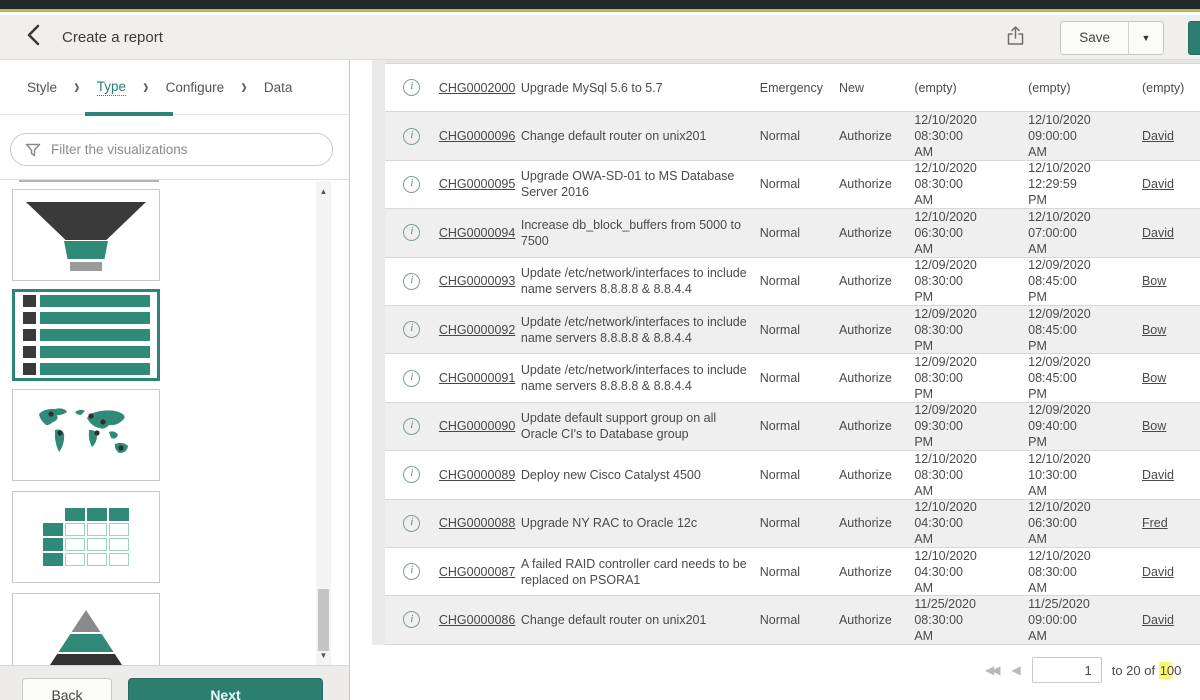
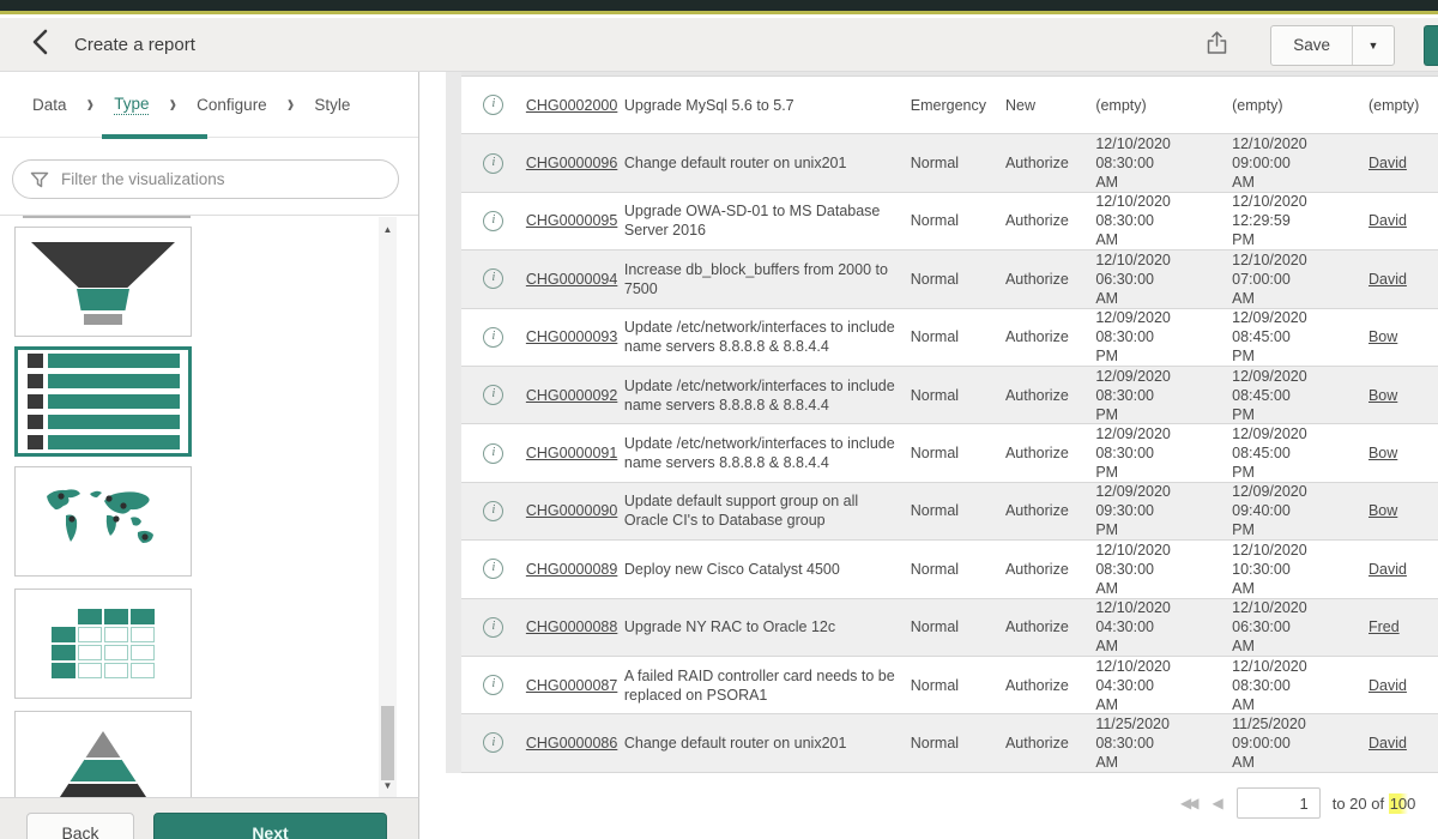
  Create a report
  Save
  ▼
- Style
+ Data
  ›
  Type
  ›
  Configure
  ›
- Data
+ Style
  Filter the visualizations
  ▲
  ▼
  Back
  Next
  i
  CHG0002000
  Upgrade MySql 5.6 to 5.7
  Emergency
  New
  (empty)
  (empty)
  (empty)
  i
  CHG0000096
  Change default router on unix201
  Normal
  Authorize
  12/10/2020 08:30:00
  AM
  12/10/2020 09:00:00
  AM
  David
  i
  CHG0000095
  Upgrade OWA-SD-01 to MS Database Server 2016
  Normal
  Authorize
  12/10/2020 08:30:00
  AM
  12/10/2020 12:29:59
  PM
  David
  i
  CHG0000094
- Increase db_block_buffers from 5000 to 7500
+ Increase db_block_buffers from 2000 to 7500
  Normal
  Authorize
  12/10/2020 06:30:00
  AM
  12/10/2020 07:00:00
  AM
  David
  i
  CHG0000093
  Update /etc/network/interfaces to include name servers 8.8.8.8 & 8.8.4.4
  Normal
  Authorize
  12/09/2020 08:30:00
  PM
  12/09/2020 08:45:00
  PM
  Bow
  i
  CHG0000092
  Update /etc/network/interfaces to include name servers 8.8.8.8 & 8.8.4.4
  Normal
  Authorize
  12/09/2020 08:30:00
  PM
  12/09/2020 08:45:00
  PM
  Bow
  i
  CHG0000091
  Update /etc/network/interfaces to include name servers 8.8.8.8 & 8.8.4.4
  Normal
  Authorize
  12/09/2020 08:30:00
  PM
  12/09/2020 08:45:00
  PM
  Bow
  i
  CHG0000090
  Update default support group on all Oracle CI's to Database group
  Normal
  Authorize
  12/09/2020 09:30:00
  PM
  12/09/2020 09:40:00
  PM
  Bow
  i
  CHG0000089
  Deploy new Cisco Catalyst 4500
  Normal
  Authorize
  12/10/2020 08:30:00
  AM
  12/10/2020 10:30:00
  AM
  David
  i
  CHG0000088
  Upgrade NY RAC to Oracle 12c
  Normal
  Authorize
  12/10/2020 04:30:00
  AM
  12/10/2020 06:30:00
  AM
  Fred
  i
  CHG0000087
  A failed RAID controller card needs to be replaced on PSORA1
  Normal
  Authorize
  12/10/2020 04:30:00
  AM
  12/10/2020 08:30:00
  AM
  David
  i
  CHG0000086
  Change default router on unix201
  Normal
  Authorize
  11/25/2020 08:30:00
  AM
  11/25/2020 09:00:00
  AM
  David
  ◀◀
  ◀
  1
  to 20 of
  100
